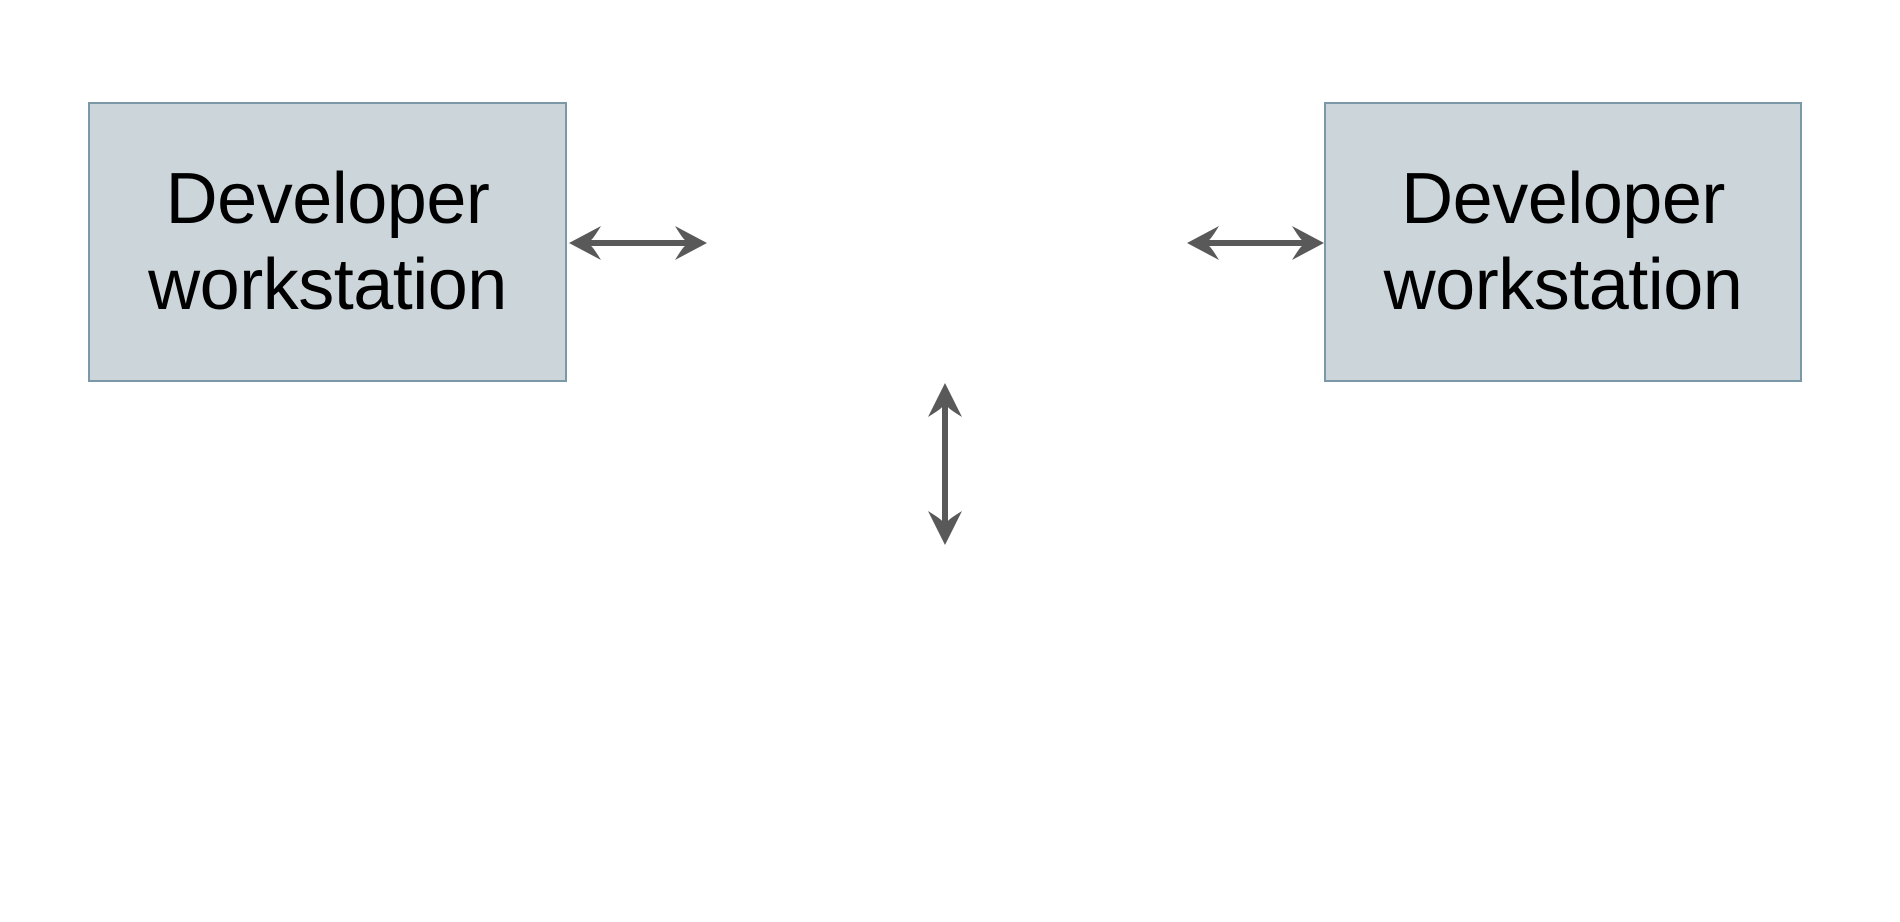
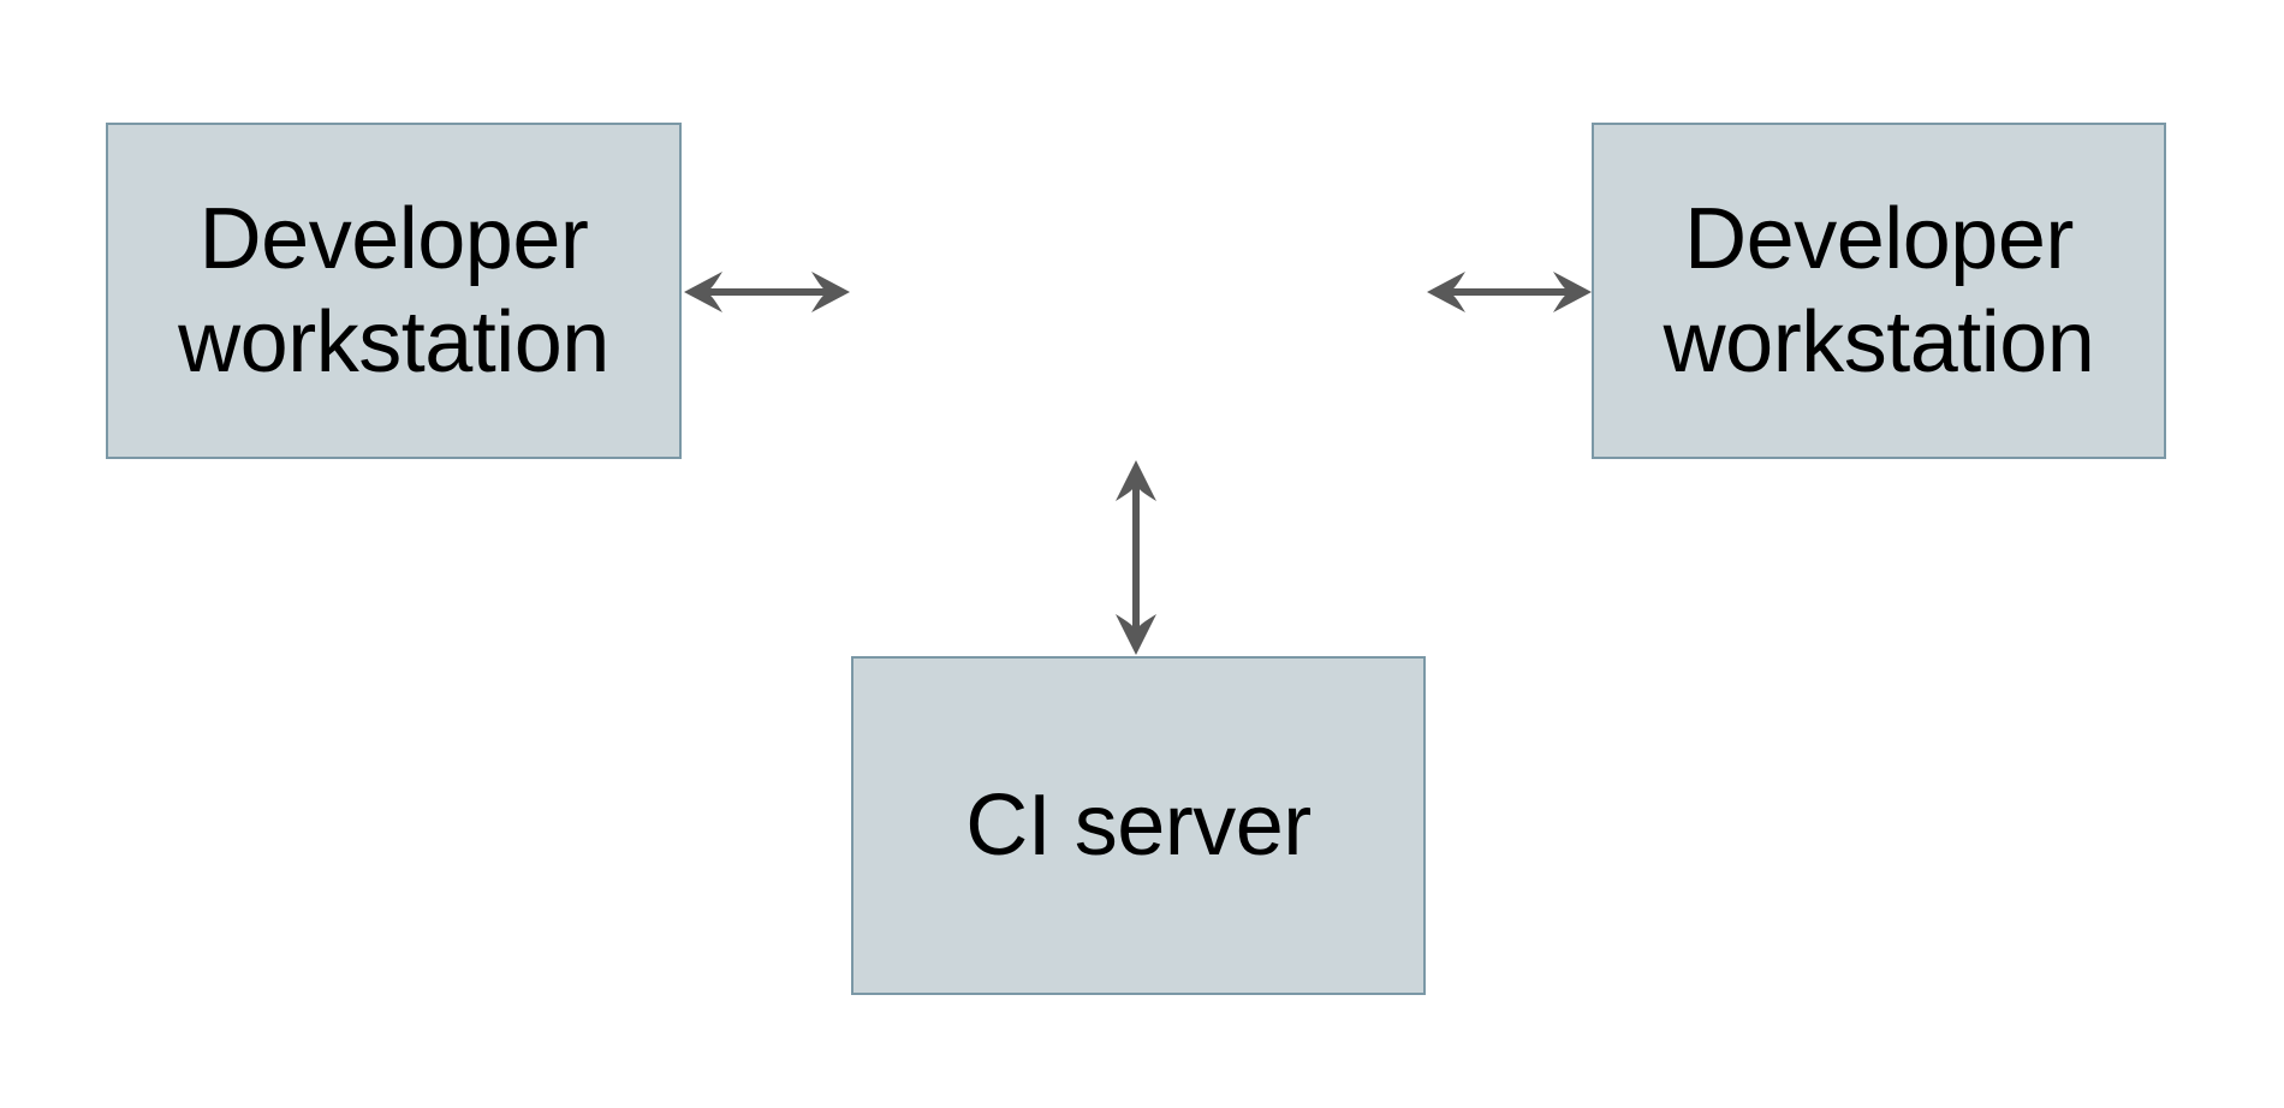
  Developer
  workstation
  Developer
  workstation
+ CI server
